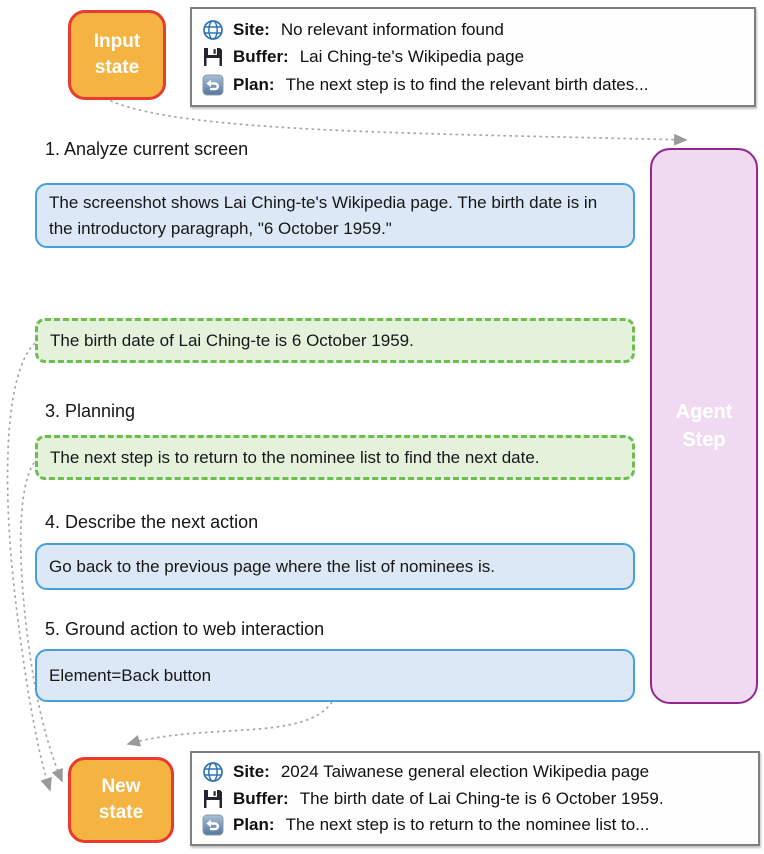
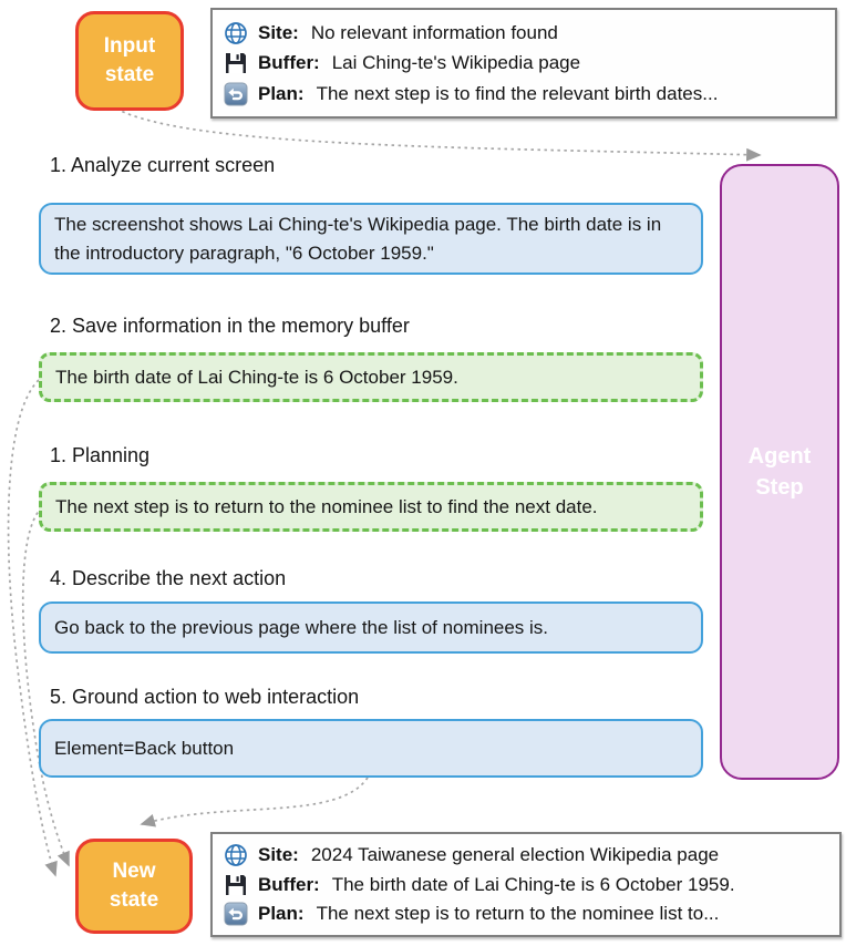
  Input
  state
  Site:
  No relevant information found
  Buffer:
  Lai Ching-te's Wikipedia page
  Plan:
  The next step is to find the relevant birth dates...
  1. Analyze current screen
  The screenshot shows Lai Ching-te's Wikipedia page. The birth date is in the introductory paragraph, "6 October 1959."
+ 2. Save information in the memory buffer
  The birth date of Lai Ching-te is 6 October 1959.
- 3. Planning
+ 1. Planning
  The next step is to return to the nominee list to find the next date.
  4. Describe the next action
  Go back to the previous page where the list of nominees is.
  5. Ground action to web interaction
  Element=Back button
  Agent
  Step
  New
  state
  Site:
  2024 Taiwanese general election Wikipedia page
  Buffer:
  The birth date of Lai Ching-te is 6 October 1959.
  Plan:
  The next step is to return to the nominee list to...
